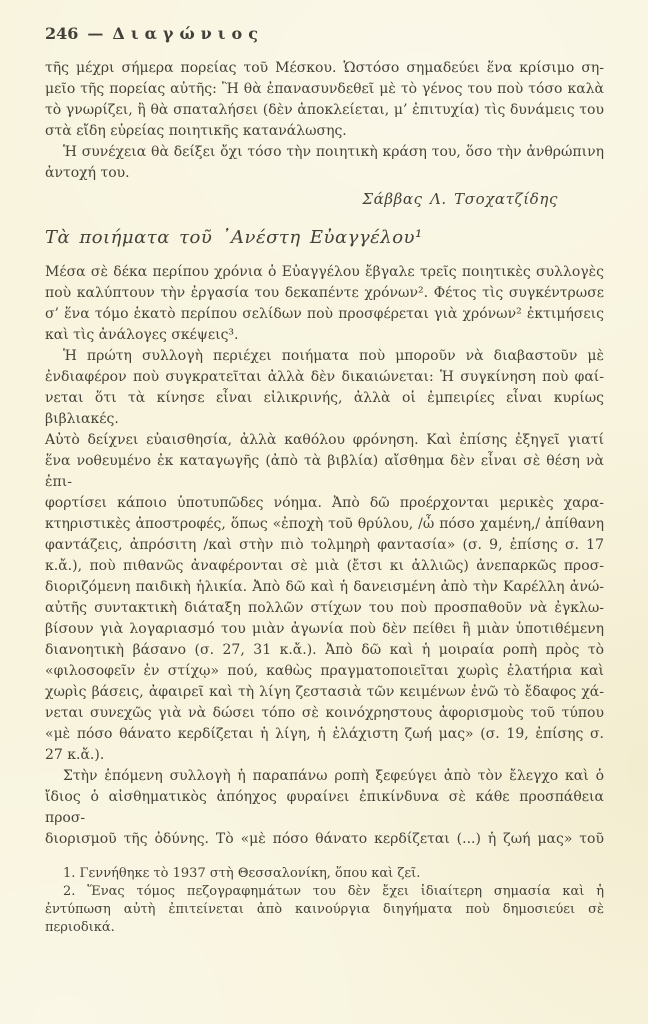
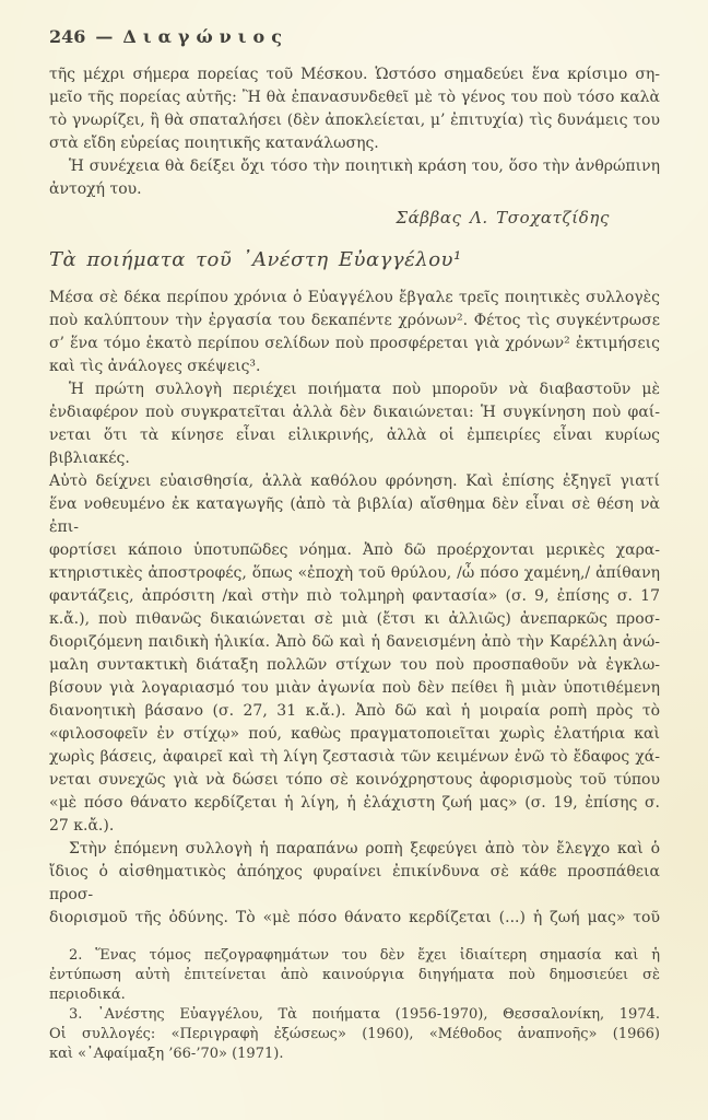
  246 — Διαγώνιος
  τῆς μέχρι σήμερα πορείας τοῦ Μέσκου. Ὡστόσο σημαδεύει ἕνα κρίσιμο ση-
  μεῖο τῆς πορείας αὐτῆς: Ἢ θὰ ἐπανασυνδεθεῖ μὲ τὸ γένος του ποὺ τόσο καλὰ
  τὸ γνωρίζει, ἢ θὰ σπαταλήσει (δὲν ἀποκλείεται, μ’ ἐπιτυχία) τὶς δυνάμεις του
  στὰ εἴδη εὐρείας ποιητικῆς κατανάλωσης.
  Ἡ συνέχεια θὰ δείξει ὄχι τόσο τὴν ποιητικὴ κράση του, ὅσο τὴν ἀνθρώπινη
  ἀντοχή του.
  Σάββας Λ. Τσοχατζίδης
  Τὰ ποιήματα τοῦ ᾿Ανέστη Εὐαγγέλου¹
  Μέσα σὲ δέκα περίπου χρόνια ὁ Εὐαγγέλου ἔβγαλε τρεῖς ποιητικὲς συλλογὲς
  ποὺ καλύπτουν τὴν ἐργασία του δεκαπέντε χρόνων². Φέτος τὶς συγκέντρωσε
  σ’ ἕνα τόμο ἑκατὸ περίπου σελίδων ποὺ προσφέρεται γιὰ χρόνων² ἐκτιμήσεις
  καὶ τὶς ἀνάλογες σκέψεις³.
  Ἡ πρώτη συλλογὴ περιέχει ποιήματα ποὺ μποροῦν νὰ διαβαστοῦν μὲ
  ἐνδιαφέρον ποὺ συγκρατεῖται ἀλλὰ δὲν δικαιώνεται: Ἡ συγκίνηση ποὺ φαί-
  νεται ὅτι τὰ κίνησε εἶναι εἰλικρινής, ἀλλὰ οἱ ἐμπειρίες εἶναι κυρίως βιβλιακές.
  Αὐτὸ δείχνει εὐαισθησία, ἀλλὰ καθόλου φρόνηση. Καὶ ἐπίσης ἐξηγεῖ γιατί
  ἕνα νοθευμένο ἐκ καταγωγῆς (ἀπὸ τὰ βιβλία) αἴσθημα δὲν εἶναι σὲ θέση νὰ ἐπι-
  φορτίσει κάποιο ὑποτυπῶδες νόημα. Ἀπὸ δῶ προέρχονται μερικὲς χαρα-
  κτηριστικὲς ἀποστροφές, ὅπως «ἐποχὴ τοῦ θρύλου, /ὦ πόσο χαμένη,/ ἀπίθανη
  φαντάζεις, ἀπρόσιτη /καὶ στὴν πιὸ τολμηρὴ φαντασία» (σ. 9, ἐπίσης σ. 17
- κ.ἄ.), ποὺ πιθανῶς ἀναφέρονται σὲ μιὰ (ἔτσι κι ἀλλιῶς) ἀνεπαρκῶς προσ-
+ κ.ἄ.), ποὺ πιθανῶς δικαιώνεται σὲ μιὰ (ἔτσι κι ἀλλιῶς) ἀνεπαρκῶς προσ-
  διοριζόμενη παιδικὴ ἡλικία. Ἀπὸ δῶ καὶ ἡ δανεισμένη ἀπὸ τὴν Καρέλλη ἀνώ-
- αὐτῆς συντακτικὴ διάταξη πολλῶν στίχων του ποὺ προσπαθοῦν νὰ ἐγκλω-
+ μαλη συντακτικὴ διάταξη πολλῶν στίχων του ποὺ προσπαθοῦν νὰ ἐγκλω-
  βίσουν γιὰ λογαριασμό του μιὰν ἀγωνία ποὺ δὲν πείθει ἢ μιὰν ὑποτιθέμενη
  διανοητικὴ βάσανο (σ. 27, 31 κ.ἄ.). Ἀπὸ δῶ καὶ ἡ μοιραία ροπὴ πρὸς τὸ
  «φιλοσοφεῖν ἐν στίχῳ» πού, καθὼς πραγματοποιεῖται χωρὶς ἐλατήρια καὶ
  χωρὶς βάσεις, ἀφαιρεῖ καὶ τὴ λίγη ζεστασιὰ τῶν κειμένων ἐνῶ τὸ ἔδαφος χά-
  νεται συνεχῶς γιὰ νὰ δώσει τόπο σὲ κοινόχρηστους ἀφορισμοὺς τοῦ τύπου
  «μὲ πόσο θάνατο κερδίζεται ἡ λίγη, ἡ ἐλάχιστη ζωή μας» (σ. 19, ἐπίσης σ.
  27 κ.ἄ.).
  Στὴν ἑπόμενη συλλογὴ ἡ παραπάνω ροπὴ ξεφεύγει ἀπὸ τὸν ἔλεγχο καὶ ὁ
  ἴδιος ὁ αἰσθηματικὸς ἀπόηχος φυραίνει ἐπικίνδυνα σὲ κάθε προσπάθεια προσ-
  διορισμοῦ τῆς ὀδύνης. Τὸ «μὲ πόσο θάνατο κερδίζεται (...) ἡ ζωή μας» τοῦ
- 1. Γεννήθηκε τὸ 1937 στὴ Θεσσαλονίκη, ὅπου καὶ ζεῖ.
  2. Ἕνας τόμος πεζογραφημάτων του δὲν ἔχει ἰδιαίτερη σημασία καὶ ἡ
  ἐντύπωση αὐτὴ ἐπιτείνεται ἀπὸ καινούργια διηγήματα ποὺ δημοσιεύει σὲ
  περιοδικά.
+ 3. ᾿Ανέστης Εὐαγγέλου, Τὰ ποιήματα (1956-1970), Θεσσαλονίκη, 1974.
+ Οἱ συλλογές: «Περιγραφὴ ἐξώσεως» (1960), «Μέθοδος ἀναπνοῆς» (1966)
+ καὶ «᾿Αφαίμαξη ’66-’70» (1971).
